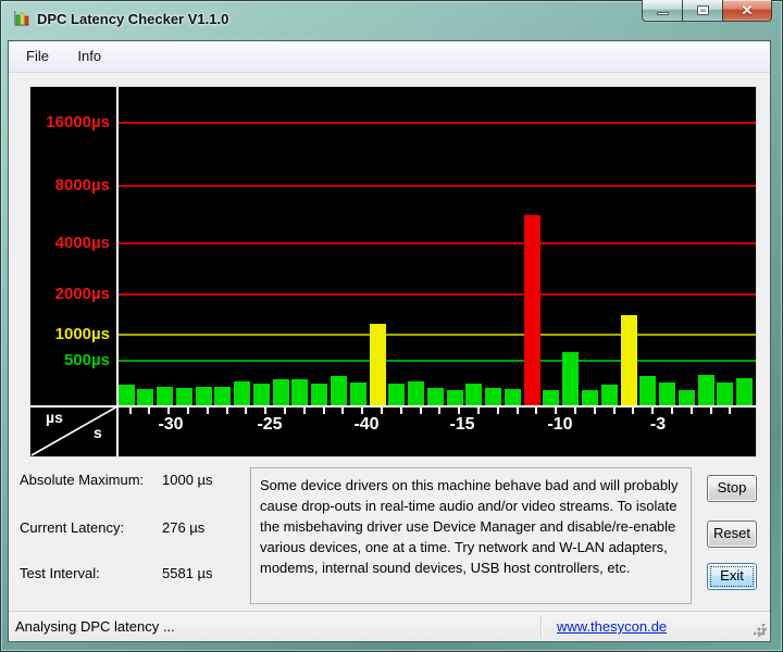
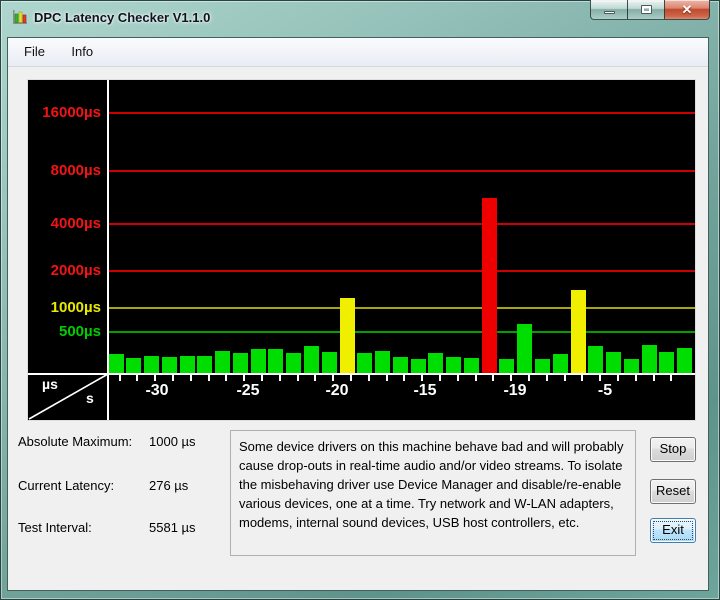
  DPC Latency Checker V1.1.0
  ✕
  File Info
  µs
  s
  16000µs
  8000µs
  4000µs
  2000µs
  1000µs
  500µs
  -30
  -25
- -40
+ -20
  -15
- -10
+ -19
- -3
+ -5
  Absolute Maximum:
  1000 µs
  Current Latency:
  276 µs
  Test Interval:
  5581 µs
  Some device drivers on this machine behave bad and will probably cause drop-outs in real-time audio and/or video streams. To isolate the misbehaving driver use Device Manager and disable/re-enable various devices, one at a time. Try network and W-LAN adapters, modems, internal sound devices, USB host controllers, etc.
  Stop
  Reset
  Exit
- Analysing DPC latency ...
- www.thesycon.de
